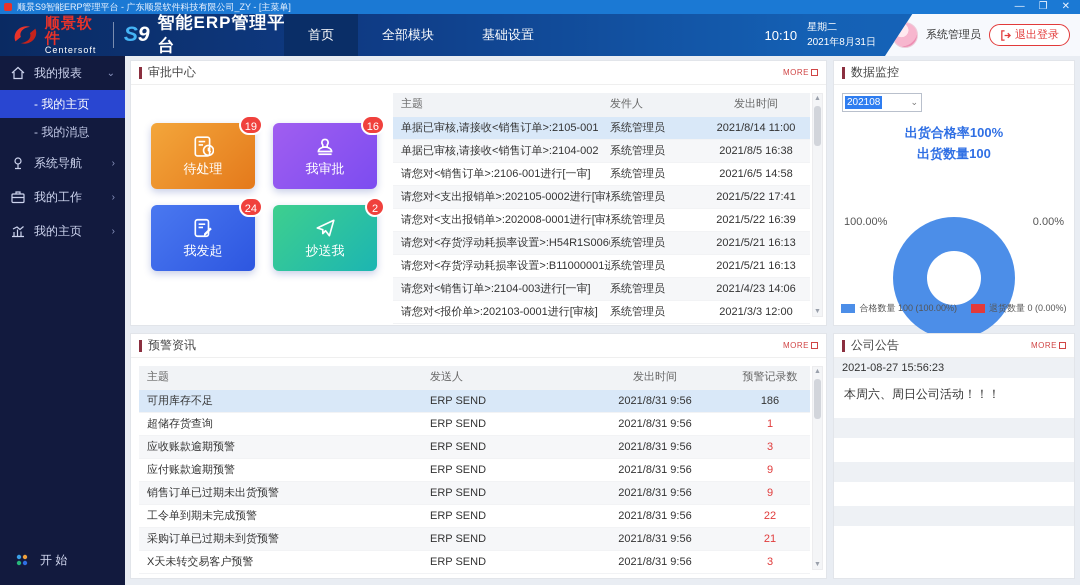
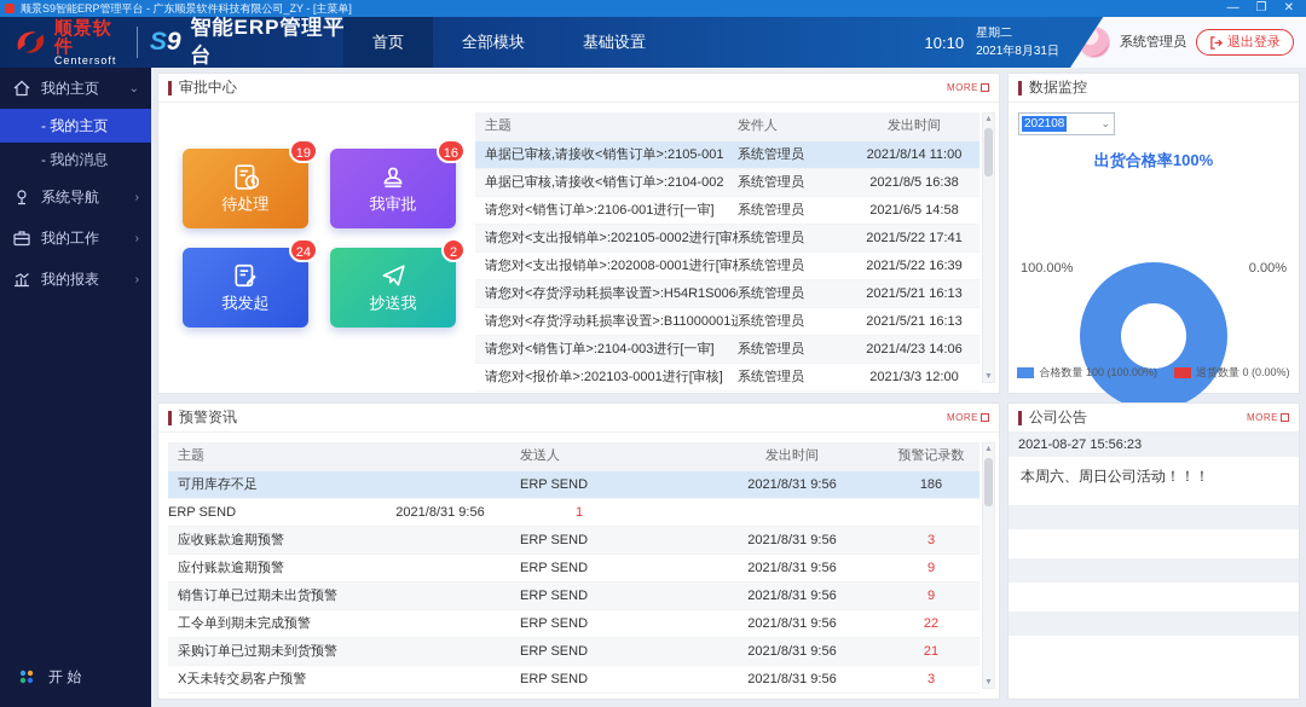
  顺景S9智能ERP管理平台 - 广东顺景软件科技有限公司_ZY - [主菜单]
  —
  ❐
  ✕
  顺景软件
  Centersoft
  S9
  智能ERP管理平台
  首页
  全部模块
  基础设置
  10:10
  星期二
  2021年8月31日
  系统管理员
  退出登录
- 我的报表
+ 我的主页
  ⌄
  - 我的主页
  - 我的消息
  系统导航
  ›
  我的工作
  ›
- 我的主页
+ 我的报表
  ›
  开 始
  审批中心
  MORE
  待处理
  19
  我审批
  16
  我发起
  24
  抄送我
  2
  主题
  发件人
  发出时间
  单据已审核,请接收<销售订单>:2105-001
  系统管理员
  2021/8/14 11:00
  单据已审核,请接收<销售订单>:2104-002
  系统管理员
  2021/8/5 16:38
  请您对<销售订单>:2106-001进行[一审]
  系统管理员
  2021/6/5 14:58
  请您对<支出报销单>:202105-0002进行[审
  系统管理员
  2021/5/22 17:41
  请您对<支出报销单>:202008-0001进行[审
  系统管理员
  2021/5/22 16:39
  请您对<存货浮动耗损率设置>:H54R1S006
  系统管理员
  2021/5/21 16:13
  请您对<存货浮动耗损率设置>:B11000001进
  系统管理员
  2021/5/21 16:13
  请您对<销售订单>:2104-003进行[一审]
  系统管理员
  2021/4/23 14:06
  请您对<报价单>:202103-0001进行[审核]
  系统管理员
  2021/3/3 12:00
  数据监控
  202108
  ⌄
  出货合格率100%
- 出货数量100
  100.00%
  0.00%
  合格数量 100 (100.00%)
  退货数量 0 (0.00%)
  预警资讯
  MORE
  主题
  发送人
  发出时间
  预警记录数
  可用库存不足
  ERP SEND
  2021/8/31 9:56
  186
- 超储存货查询
  ERP SEND
  2021/8/31 9:56
  1
  应收账款逾期预警
  ERP SEND
  2021/8/31 9:56
  3
  应付账款逾期预警
  ERP SEND
  2021/8/31 9:56
  9
  销售订单已过期未出货预警
  ERP SEND
  2021/8/31 9:56
  9
  工令单到期未完成预警
  ERP SEND
  2021/8/31 9:56
  22
  采购订单已过期未到货预警
  ERP SEND
  2021/8/31 9:56
  21
  X天未转交易客户预警
  ERP SEND
  2021/8/31 9:56
  3
  公司公告
  MORE
  2021-08-27 15:56:23
  本周六、周日公司活动！！！
